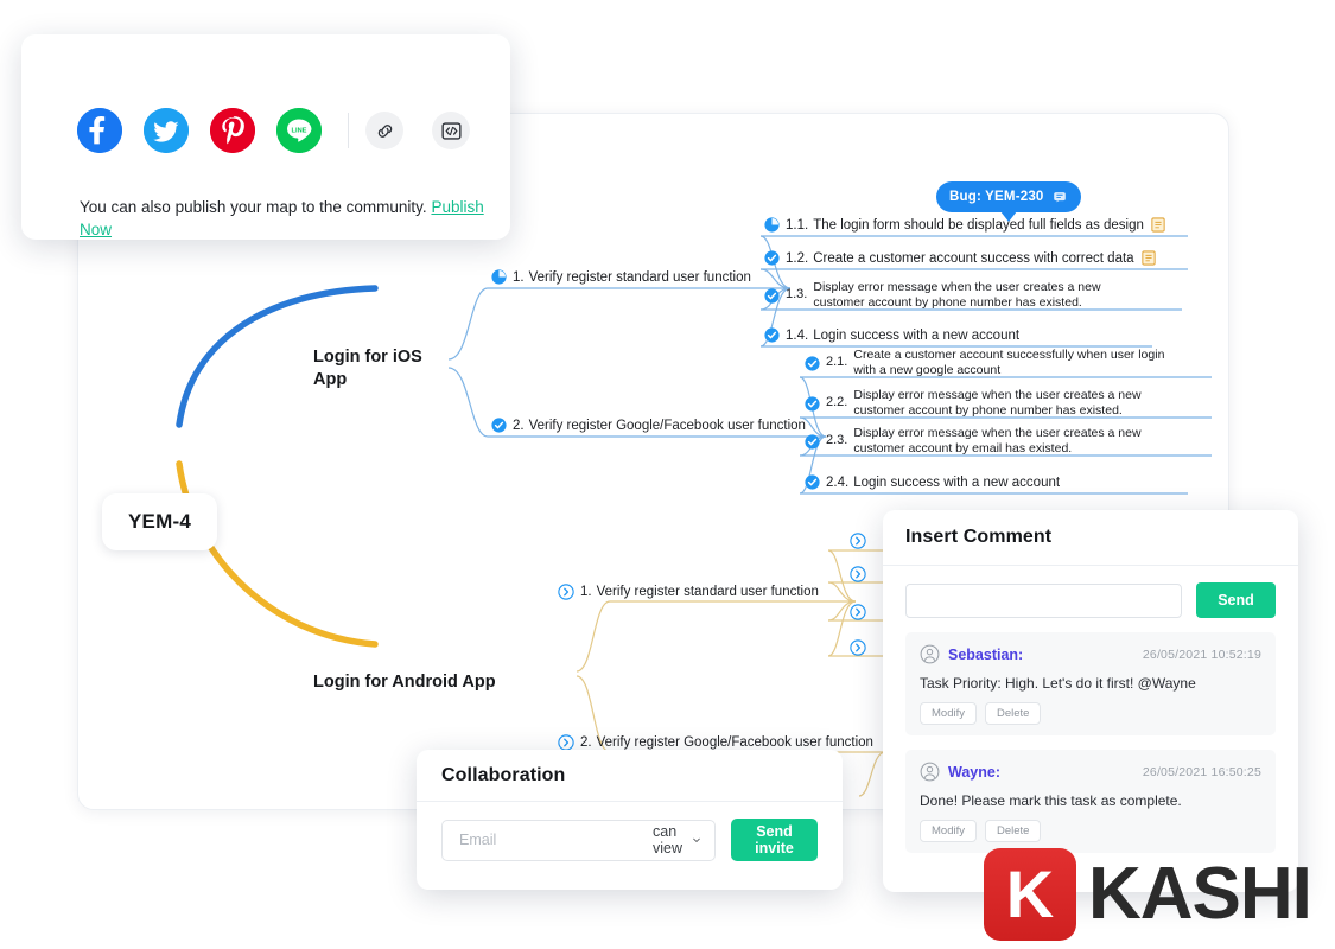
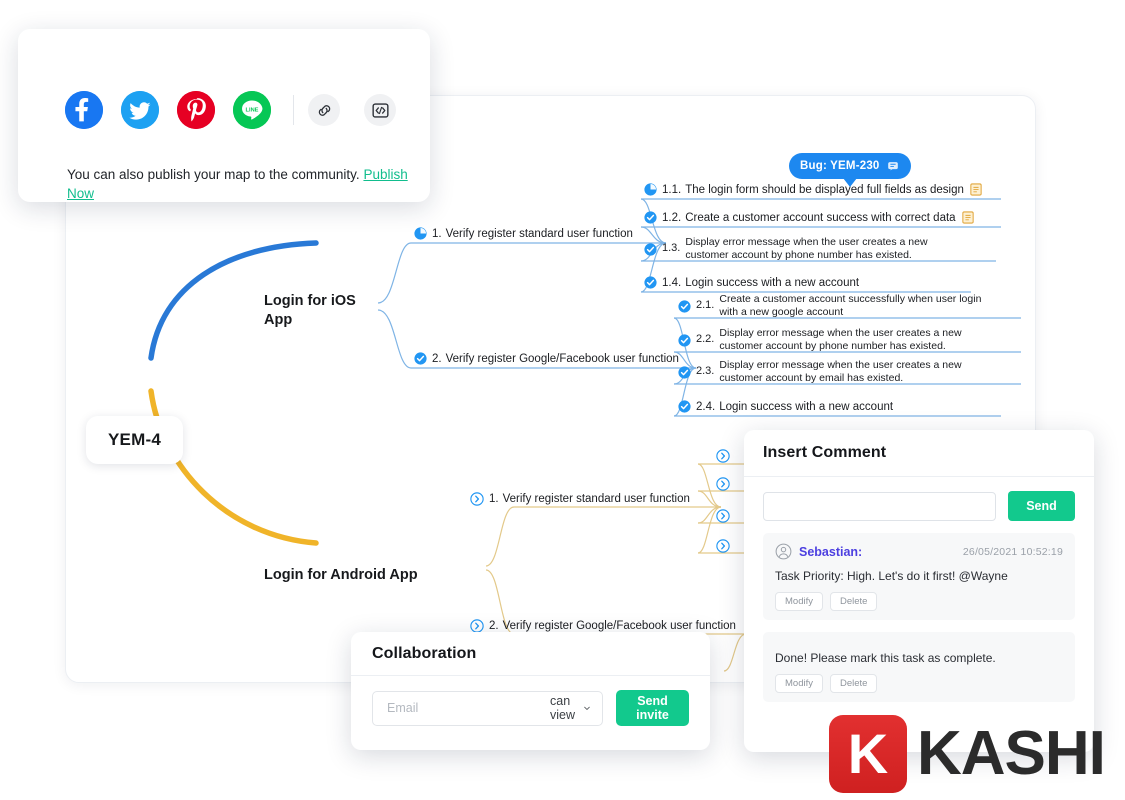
  YEM-4
  Login for iOS App
  Login for Android App
  1.
  Verify register standard user function
  2.
  Verify register Google/Facebook user function
  1.1.
  The login form should be displayed full fields as design
  1.2.
  Create a customer account success with correct data
  1.3.
  Display error message when the user creates a new customer account by phone number has existed.
  1.4.
  Login success with a new account
  2.1.
  Create a customer account successfully when user login with a new google account
  2.2.
  Display error message when the user creates a new customer account by phone number has existed.
  2.3.
  Display error message when the user creates a new customer account by email has existed.
  2.4.
  Login success with a new account
  1.
  Verify register standard user function
  2.
  Verify register Google/Facebook user function
  Bug: YEM-230
  You can also publish your map to the community. Publish Now
  Collaboration
  Email
  can view
  Send invite
  Insert Comment
  Send
  Sebastian:
  26/05/2021 10:52:19
  Task Priority: High. Let's do it first! @Wayne
  Modify
  Delete
- Wayne:
- 26/05/2021 16:50:25
  Done! Please mark this task as complete.
  Modify
  Delete
  K
  KASHI
